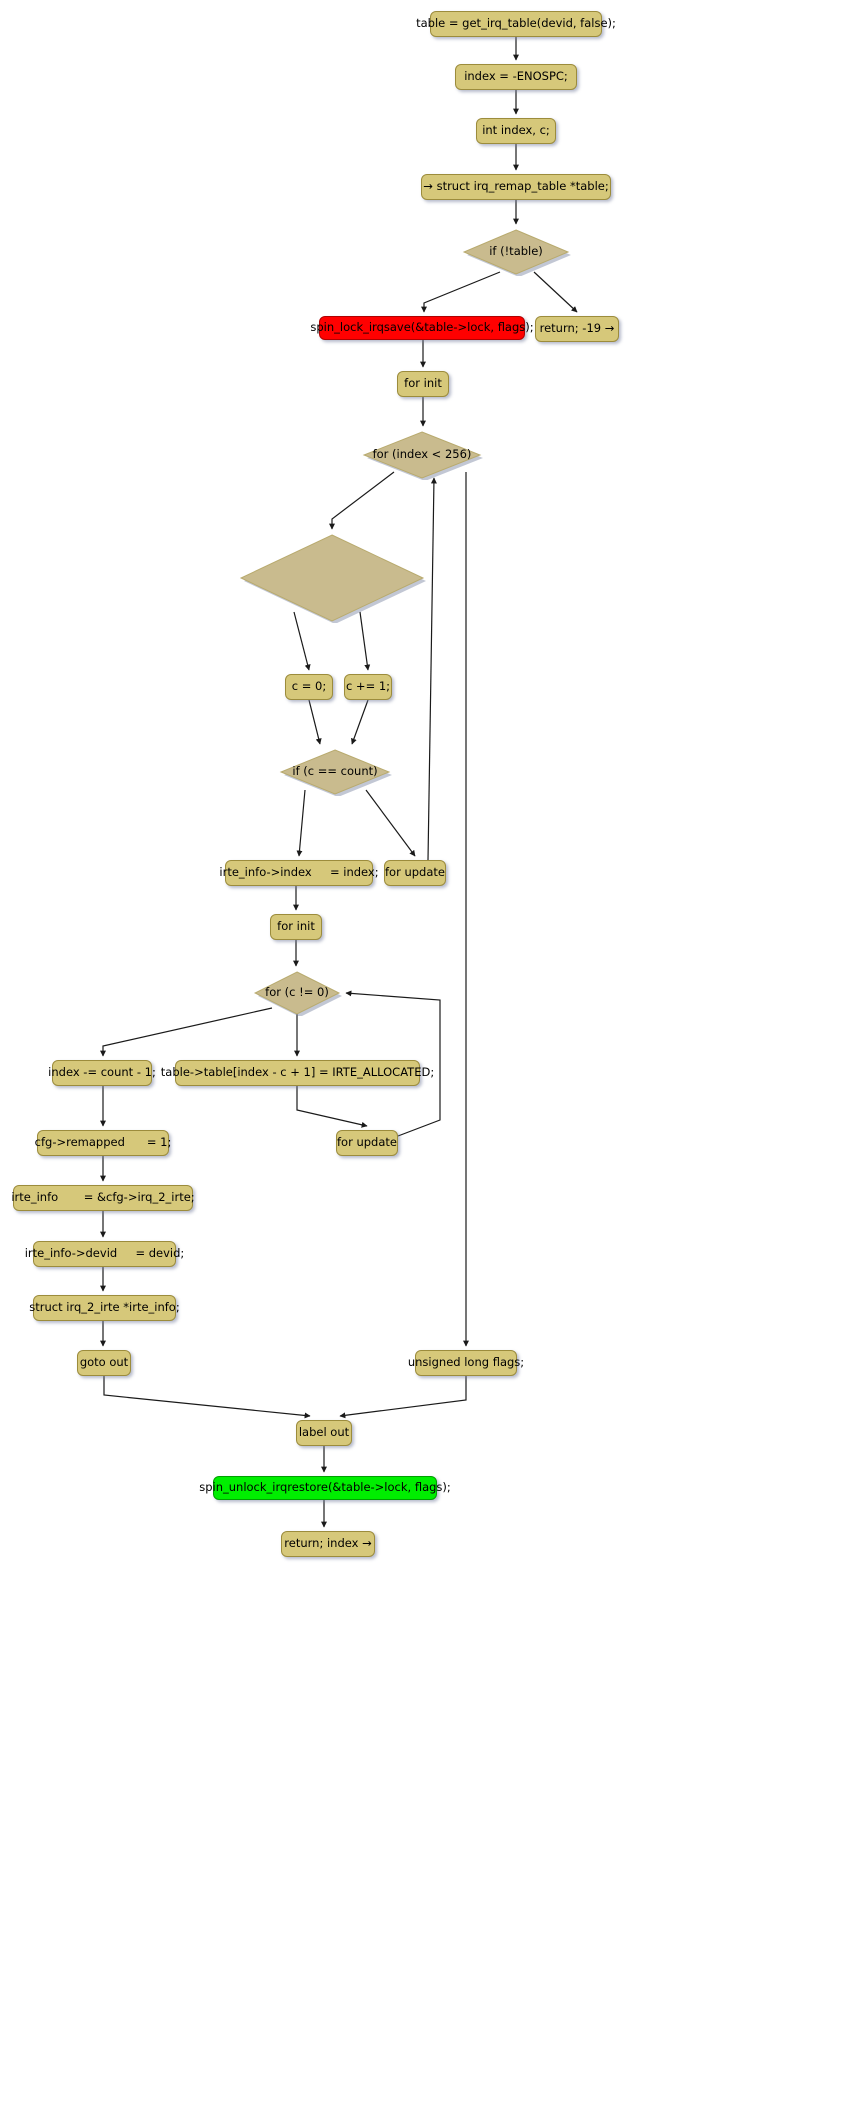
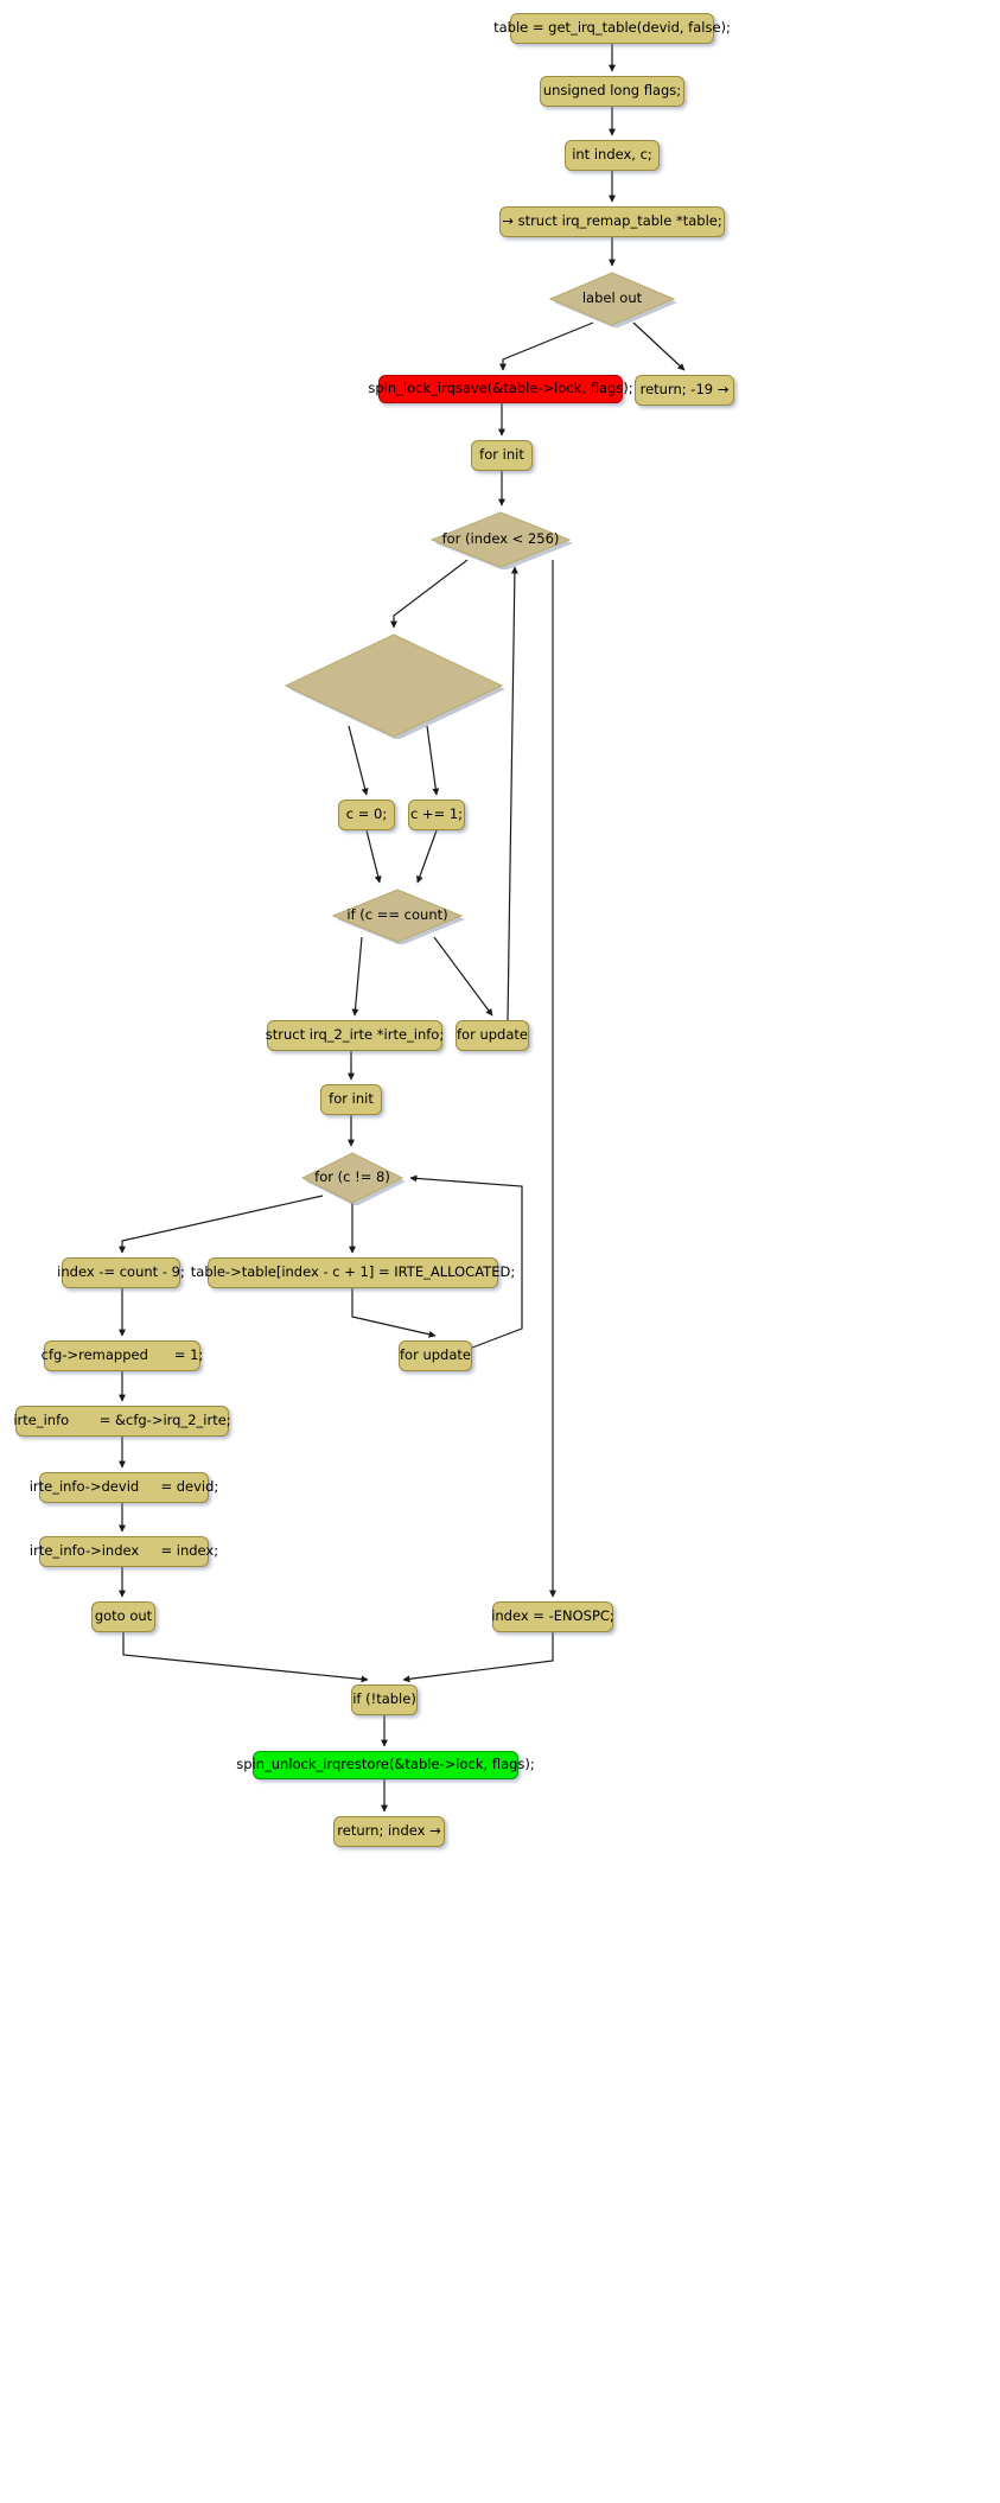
  table = get_irq_table(devid, false);
- index = -ENOSPC;
+ unsigned long flags;
  int index, c;
  → struct irq_remap_table *table;
- if (!table)
+ label out
  spin_lock_irqsave(&table->lock, flags);
  return; -19 →
  for init
  for (index < 256)
  c = 0;
  c += 1;
  if (c == count)
- irte_info->index = index;
+ struct irq_2_irte *irte_info;
  for update
  for init
- for (c != 0)
+ for (c != 8)
- index -= count - 1;
+ index -= count - 9;
  table->table[index - c + 1] = IRTE_ALLOCATED;
  cfg->remapped = 1;
  for update
  irte_info = &cfg->irq_2_irte;
  irte_info->devid = devid;
- struct irq_2_irte *irte_info;
+ irte_info->index = index;
  goto out
- unsigned long flags;
+ index = -ENOSPC;
- label out
+ if (!table)
  spin_unlock_irqrestore(&table->lock, flags);
  return; index →
